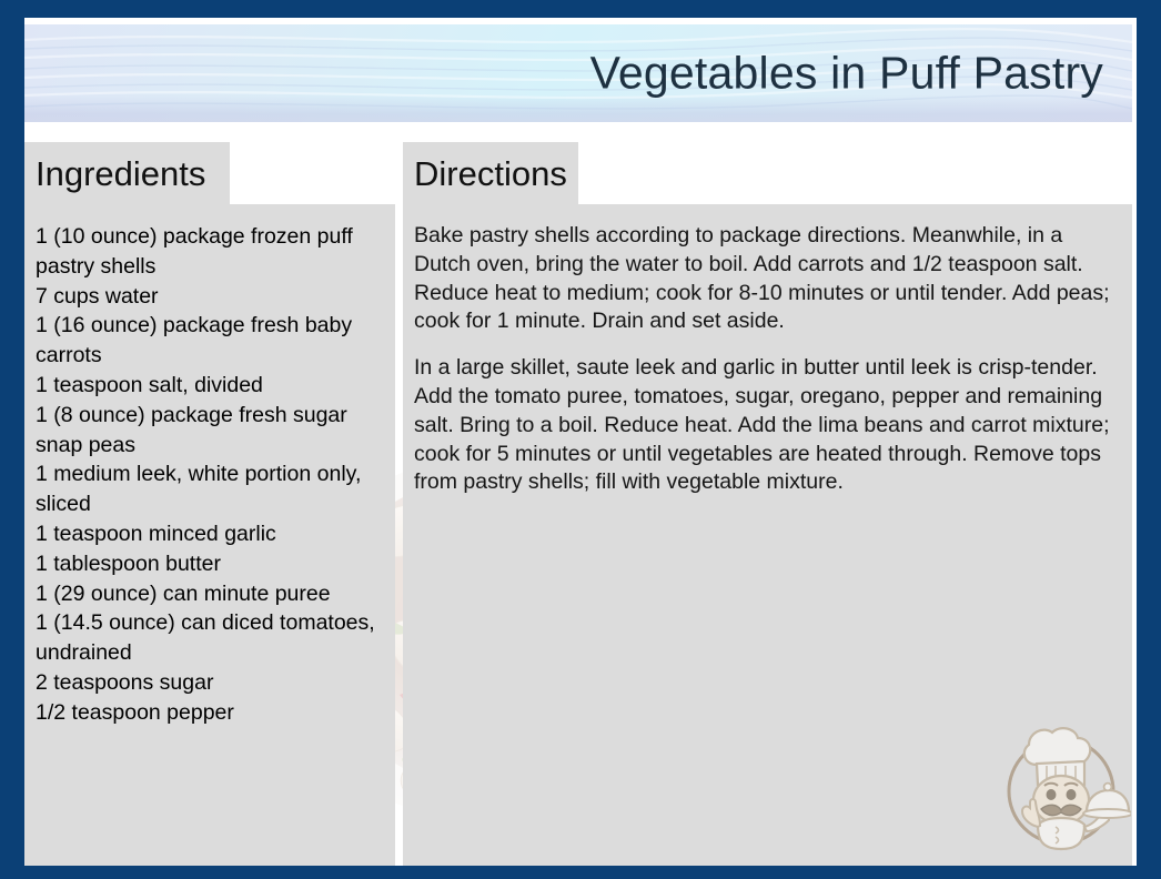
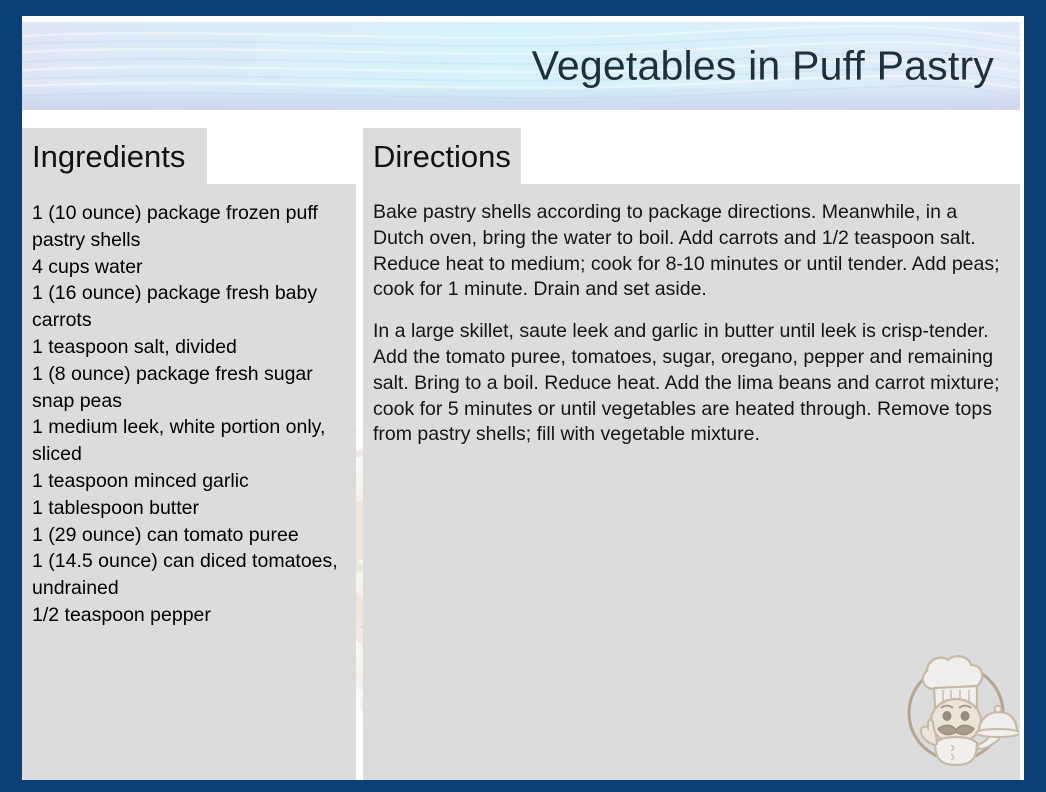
  Vegetables in Puff Pastry
  Ingredients
  1 (10 ounce) package frozen puff pastry shells
- 7 cups water
+ 4 cups water
  1 (16 ounce) package fresh baby carrots
  1 teaspoon salt, divided
  1 (8 ounce) package fresh sugar snap peas
  1 medium leek, white portion only, sliced
  1 teaspoon minced garlic
  1 tablespoon butter
- 1 (29 ounce) can minute puree
+ 1 (29 ounce) can tomato puree
  1 (14.5 ounce) can diced tomatoes, undrained
- 2 teaspoons sugar
  1/2 teaspoon pepper
  Directions
  Bake pastry shells according to package directions. Meanwhile, in a Dutch oven, bring the water to boil. Add carrots and 1/2 teaspoon salt. Reduce heat to medium; cook for 8-10 minutes or until tender. Add peas; cook for 1 minute. Drain and set aside.
  In a large skillet, saute leek and garlic in butter until leek is crisp-tender. Add the tomato puree, tomatoes, sugar, oregano, pepper and remaining salt. Bring to a boil. Reduce heat. Add the lima beans and carrot mixture; cook for 5 minutes or until vegetables are heated through. Remove tops from pastry shells; fill with vegetable mixture.
